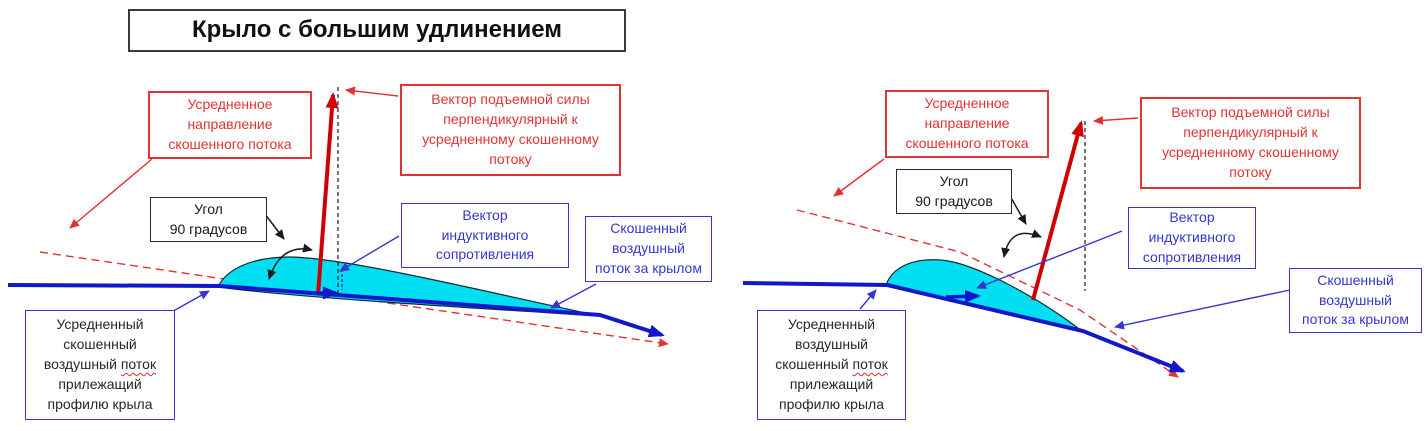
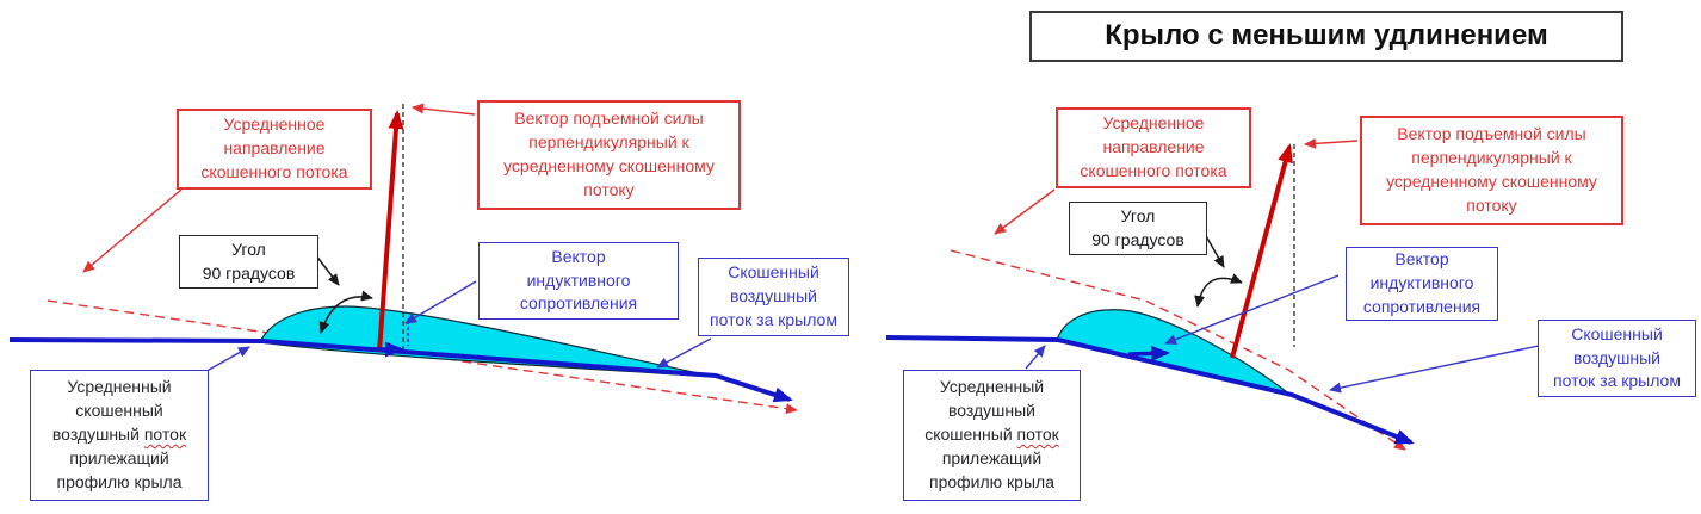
- Крыло с большим удлинением
  Усредненное
  направление
  скошенного потока
  Вектор подъемной силы
  перпендикулярный к
  усредненному скошенному
  потоку
  Угол
  90 градусов
  Вектор
  индуктивного
  сопротивления
  Скошенный
  воздушный
  поток за крылом
  Усредненный
  скошенный
  воздушный поток
  прилежащий
  профилю крыла
+ Крыло с меньшим удлинением
  Усредненное
  направление
  скошенного потока
  Вектор подъемной силы
  перпендикулярный к
  усредненному скошенному
  потоку
  Угол
  90 градусов
  Вектор
  индуктивного
  сопротивления
  Скошенный
  воздушный
  поток за крылом
  Усредненный
  воздушный
  скошенный поток
  прилежащий
  профилю крыла
